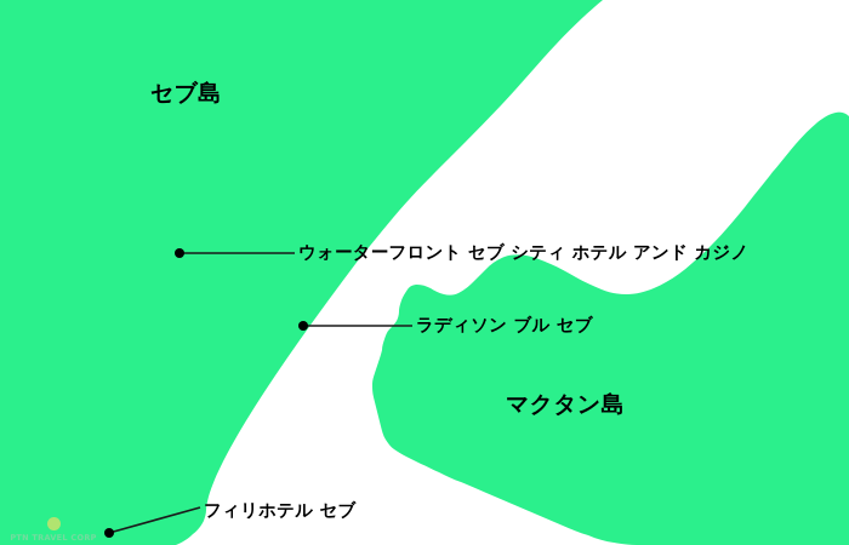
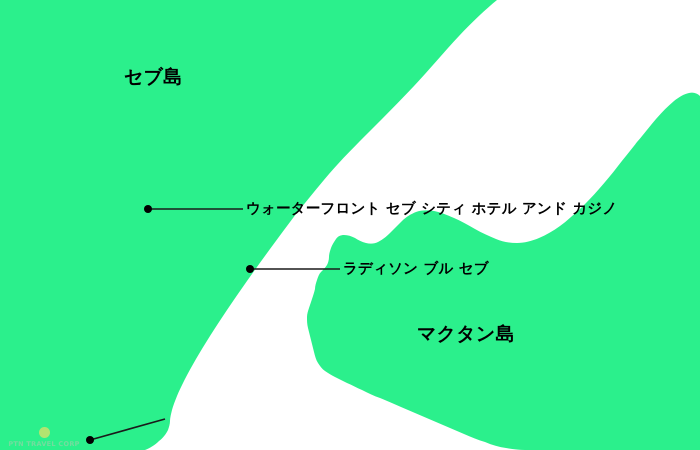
  セブ島
  マクタン島
  ウォーターフロント セブ シティ ホテル アンド カジノ
  ラディソン ブル セブ
- フィリホテル セブ
  PTN TRAVEL CORP
